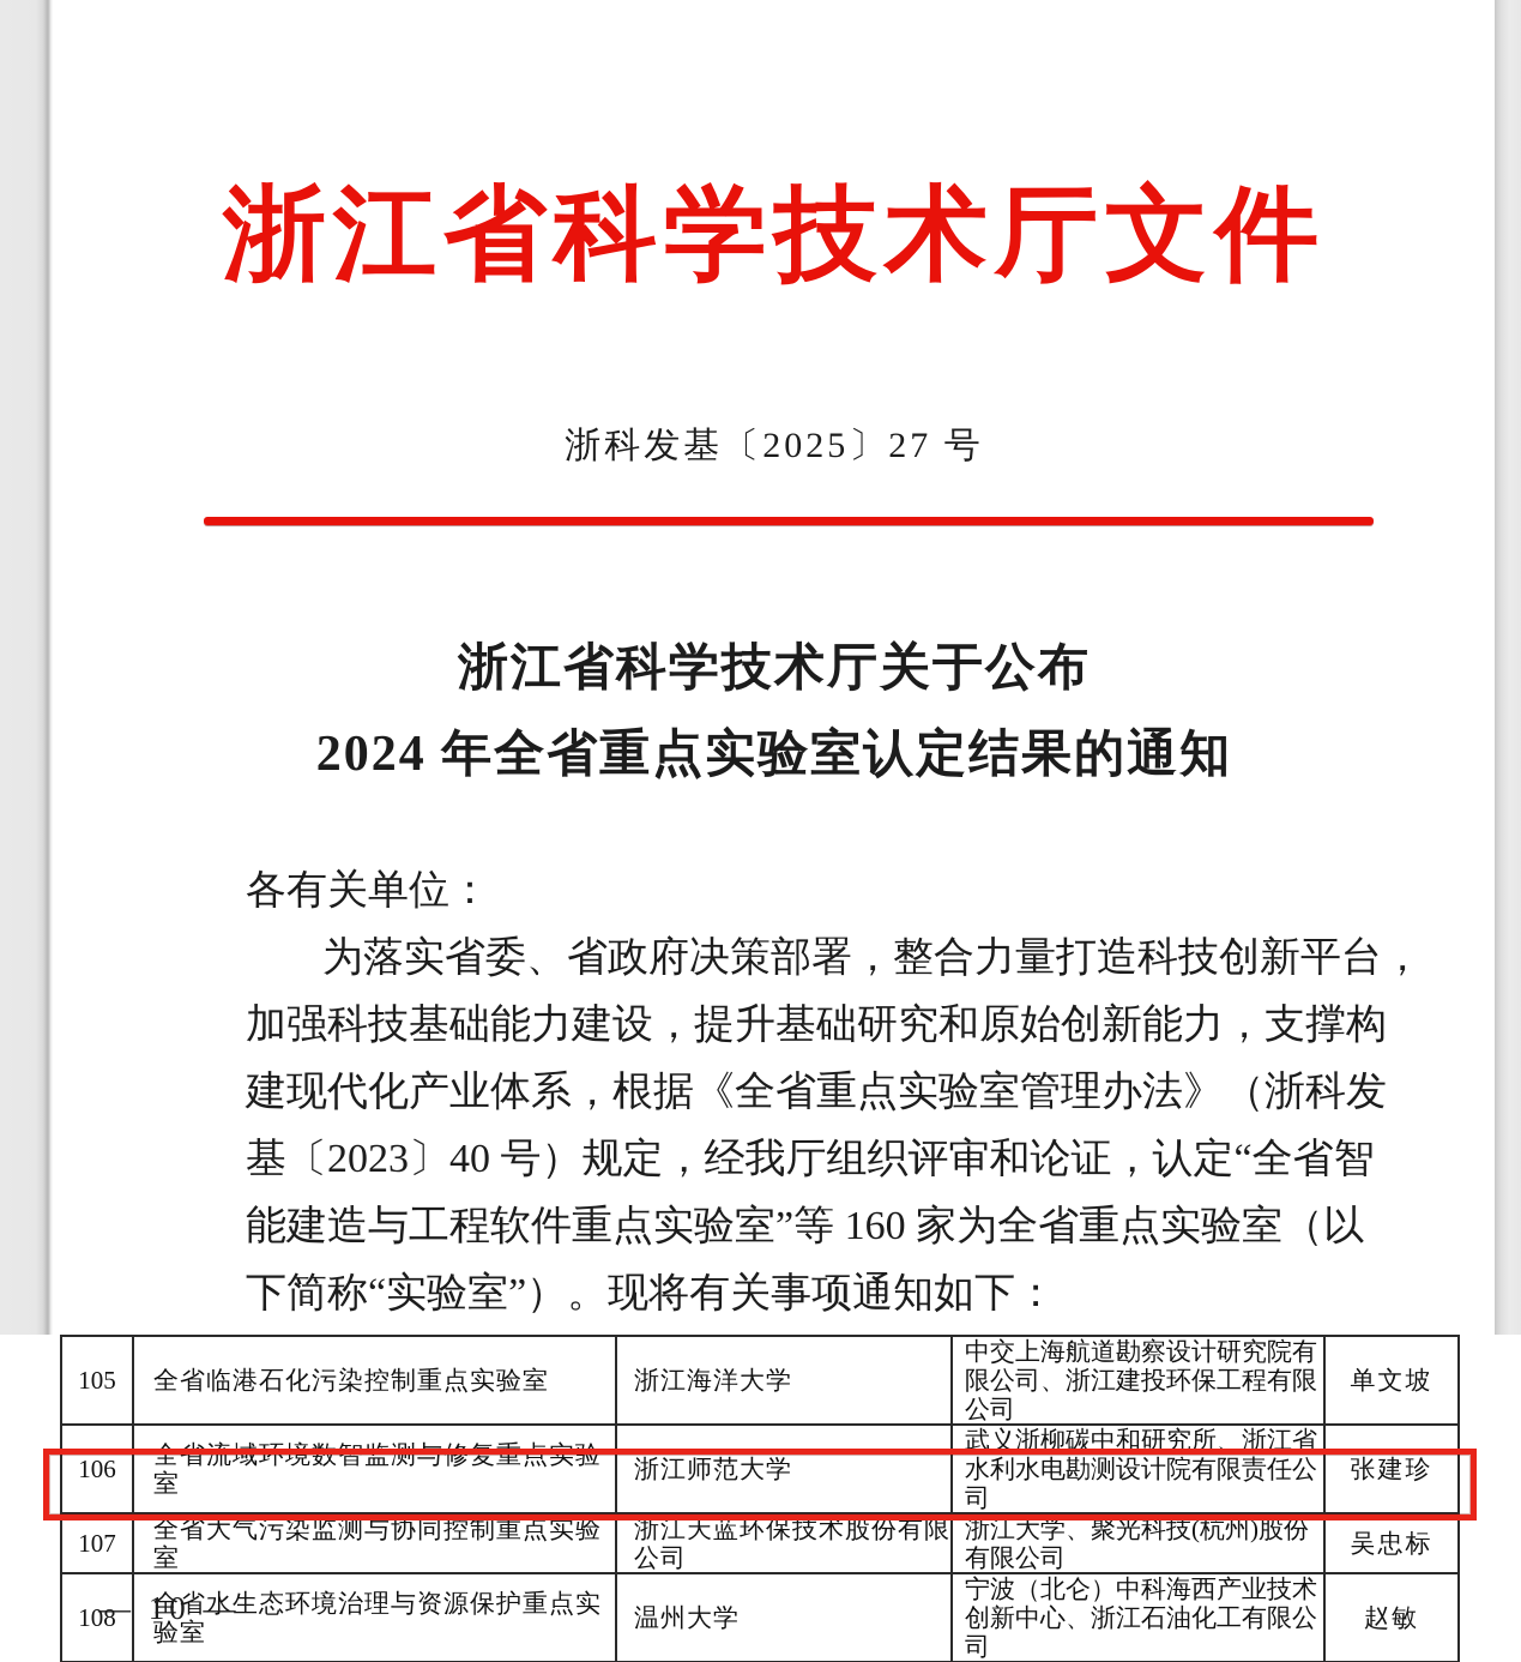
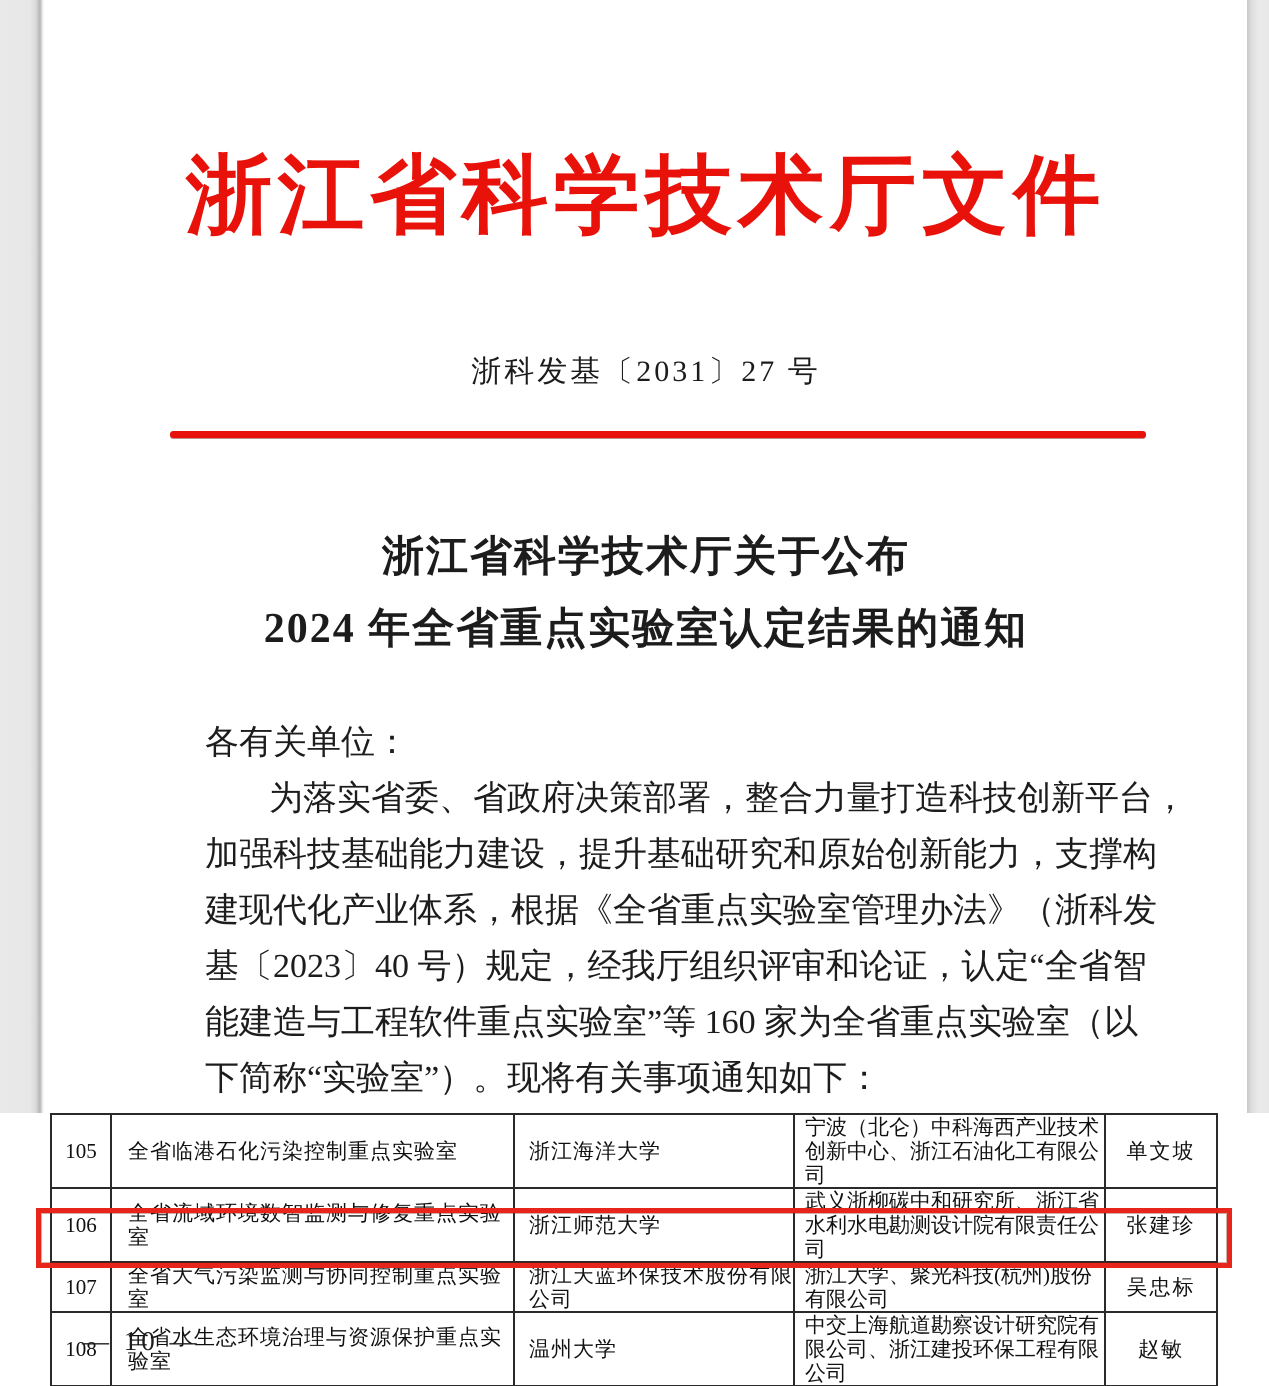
  浙江省科学技术厅文件
- 浙科发基〔2025〕27 号
+ 浙科发基〔2031〕27 号
  浙江省科学技术厅关于公布
  2024 年全省重点实验室认定结果的通知
  各有关单位：
  为落实省委、省政府决策部署，整合力量打造科技创新平台，
  加强科技基础能力建设，提升基础研究和原始创新能力，支撑构
  建现代化产业体系，根据《全省重点实验室管理办法》（浙科发
  基〔2023〕40 号）规定，经我厅组织评审和论证，认定“全省智
  能建造与工程软件重点实验室”等 160 家为全省重点实验室（以
  下简称“实验室”）。现将有关事项通知如下：
- 105	全省临港石化污染控制重点实验室	浙江海洋大学	中交上海航道勘察设计研究院有限公司、浙江建投环保工程有限公司	单文坡
+ 105	全省临港石化污染控制重点实验室	浙江海洋大学	宁波（北仑）中科海西产业技术创新中心、浙江石油化工有限公司	单文坡
  106	全省流域环境数智监测与修复重点实验室	浙江师范大学	武义浙柳碳中和研究所、浙江省水利水电勘测设计院有限责任公司	张建珍
  107	全省大气污染监测与协同控制重点实验室	浙江天蓝环保技术股份有限公司	浙江大学、聚光科技(杭州)股份有限公司	吴忠标
- 108	全省水生态环境治理与资源保护重点实验室	温州大学	宁波（北仑）中科海西产业技术创新中心、浙江石油化工有限公司	赵敏
+ 108	全省水生态环境治理与资源保护重点实验室	温州大学	中交上海航道勘察设计研究院有限公司、浙江建投环保工程有限公司	赵敏
  — 10 —
